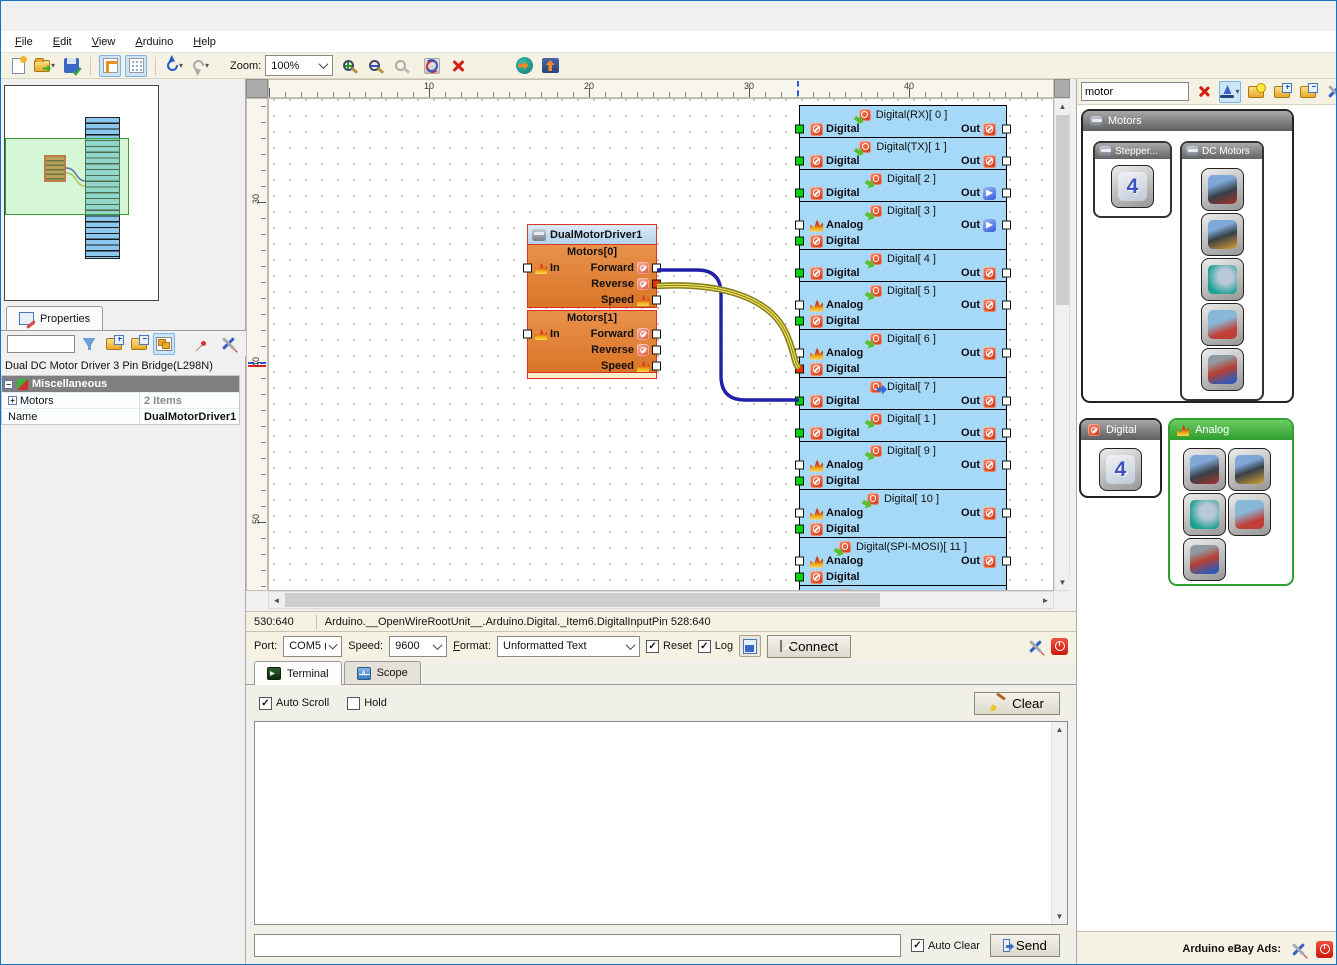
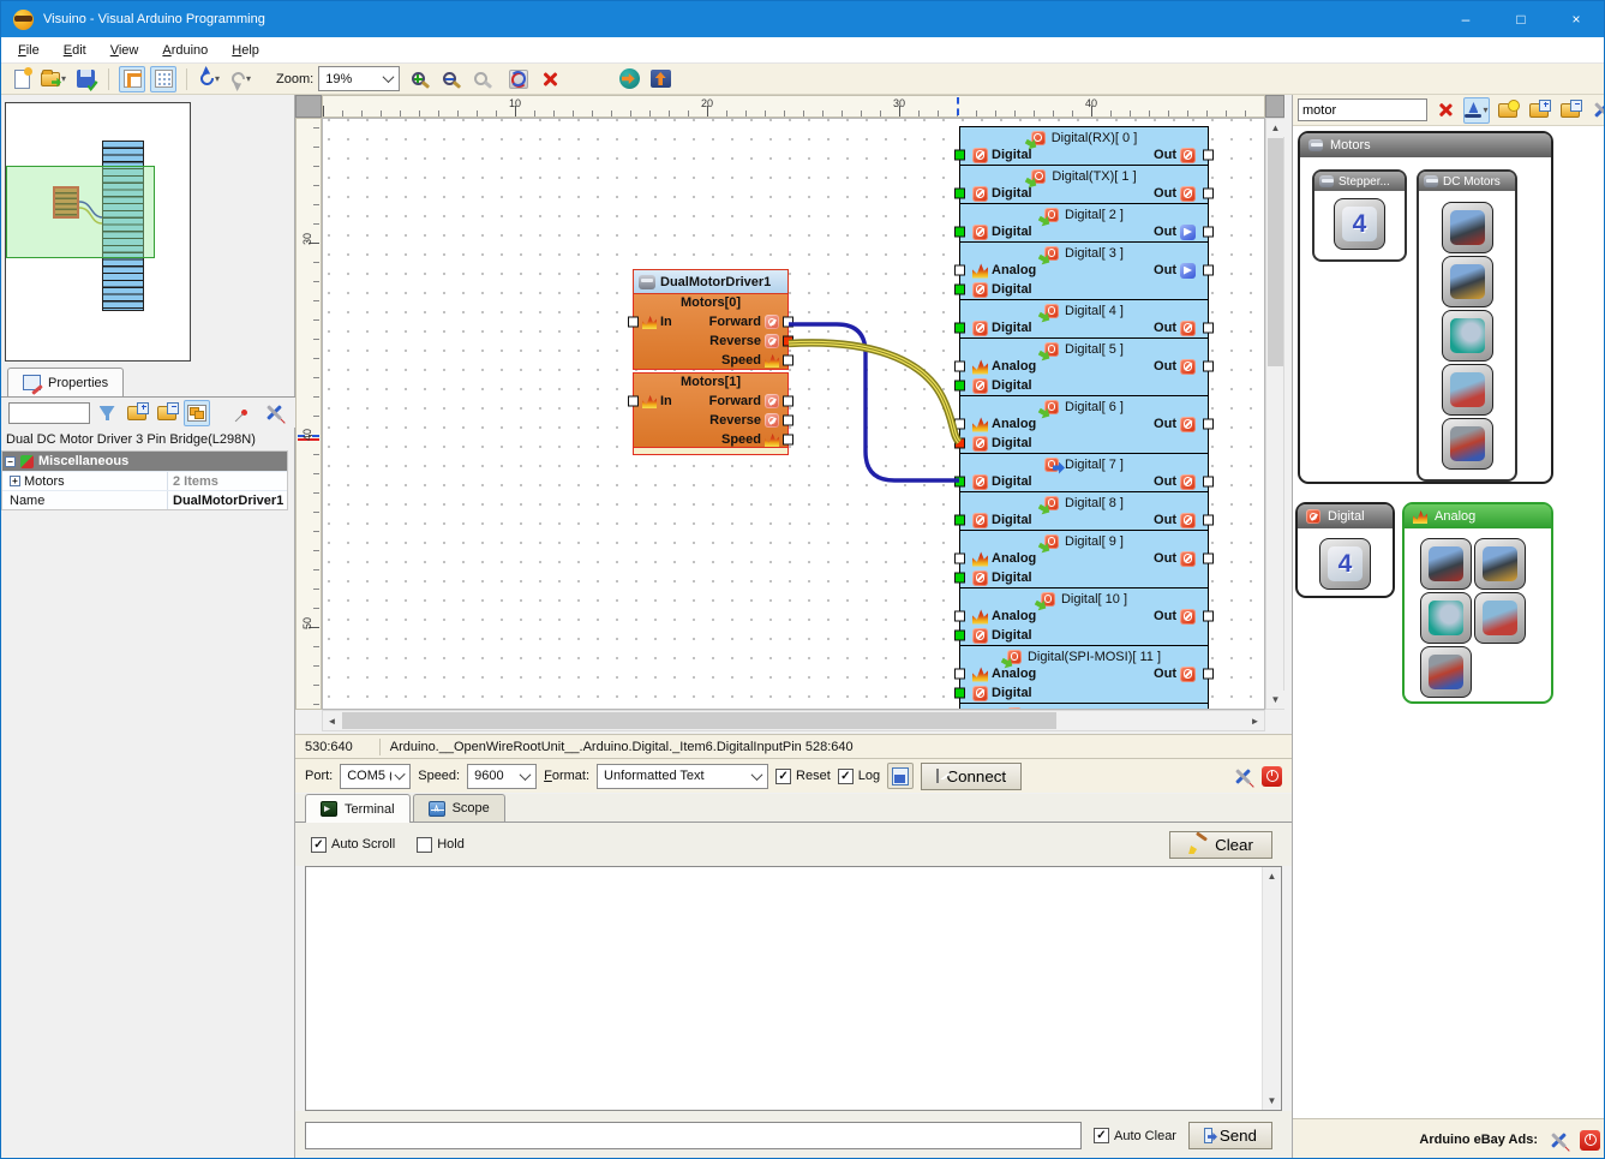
+ Visuino - Visual Arduino Programming
+ –
+ □
+ ×
  File
  Edit
  View
  Arduino
  Help
  ▾
  ▾
  ▾
  Zoom:
- 100%
+ 19%
  Properties
  Dual DC Motor Driver 3 Pin Bridge(L298N)
  −
  Miscellaneous
  +
  Motors
  2 Items
  Name
  DualMotorDriver1
  10
  20
  30
  40
  Digital(RX)[ 0 ]
  Digital
  Out
  Digital(TX)[ 1 ]
  Digital
  Out
  Digital[ 2 ]
  Digital
  Out
  Digital[ 3 ]
  Analog
  Out
  Digital
  Digital[ 4 ]
  Digital
  Out
  Digital[ 5 ]
  Analog
  Out
  Digital
  Digital[ 6 ]
  Analog
  Out
  Digital
  Digital[ 7 ]
  Digital
  Out
- Digital[ 1 ]
+ Digital[ 8 ]
  Digital
  Out
  Digital[ 9 ]
  Analog
  Out
  Digital
  Digital[ 10 ]
  Analog
  Out
  Digital
  Digital(SPI-MOSI)[ 11 ]
  Analog
  Out
  Digital
  DualMotorDriver1
  Motors[0]
  In
  Forward
  Reverse
  Speed
  Motors[1]
  In
  Forward
  Reverse
  Speed
  ▲
  ▼
  ◄
  ►
  530:640
  Arduino.__OpenWireRootUnit__.Arduino.Digital._Item6.DigitalInputPin 528:640
  Port:
  Speed:
  9600
  Format:
  Unformatted Text
  ✓
  Reset
  ✓
  Log
  Connect
  Terminal
  Scope
  ✓
  Auto Scroll
  Hold
  Clear
  ▲
  ▼
  ✓
  Auto Clear
  Send
  motor
  ▾
  Motors
  Stepper...
  4
  DC Motors
  Digital
  4
  Analog
  Arduino eBay Ads:
